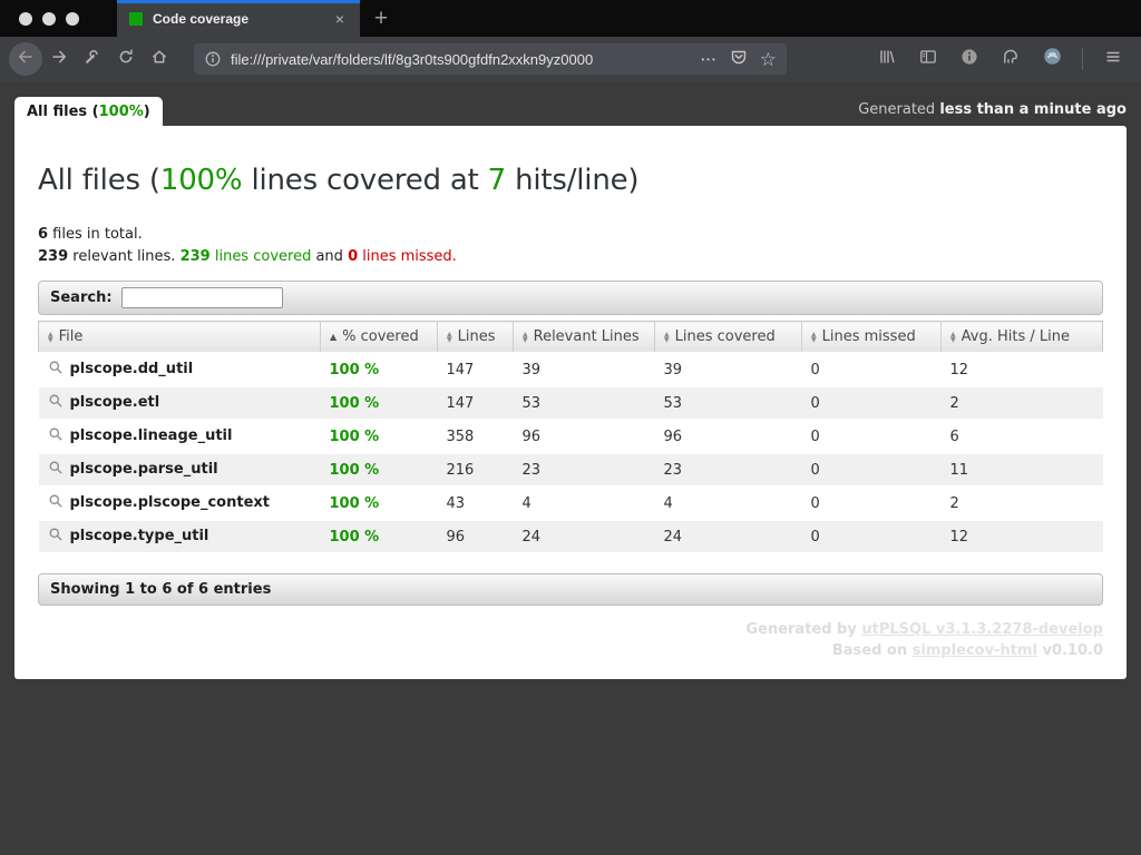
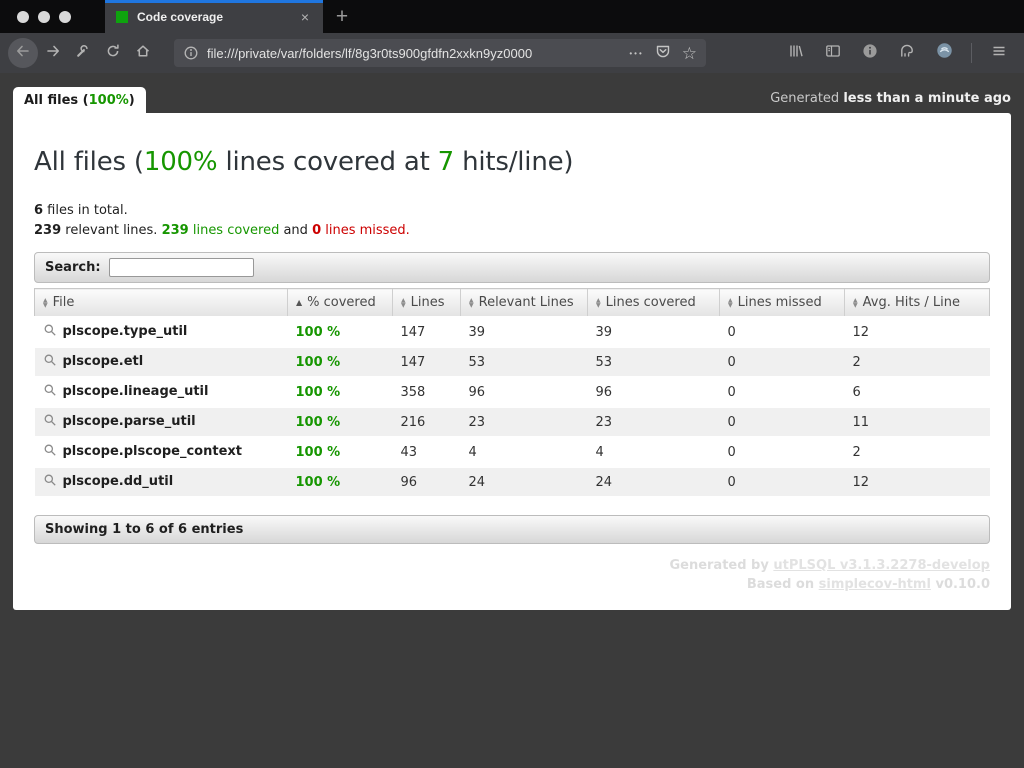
  Code coverage
  ×
  +
  file:///private/var/folders/lf/8g3r0ts900gfdfn2xxkn9yz0000
  •••
  ☆
  All files (100%)
  Generated less than a minute ago
  All files (100% lines covered at 7 hits/line)
  6 files in total.
  239 relevant lines. 239 lines covered and 0 lines missed.
  Search:
  File	▲ % covered	Lines	Relevant Lines	Lines covered	Lines missed	Avg. Hits / Line
- plscope.dd_util	100 %	147	39	39	0	12
+ plscope.type_util	100 %	147	39	39	0	12
  plscope.etl	100 %	147	53	53	0	2
  plscope.lineage_util	100 %	358	96	96	0	6
  plscope.parse_util	100 %	216	23	23	0	11
  plscope.plscope_context	100 %	43	4	4	0	2
- plscope.type_util	100 %	96	24	24	0	12
+ plscope.dd_util	100 %	96	24	24	0	12
  Showing 1 to 6 of 6 entries
  Generated by utPLSQL v3.1.3.2278-develop
  Based on simplecov-html v0.10.0
